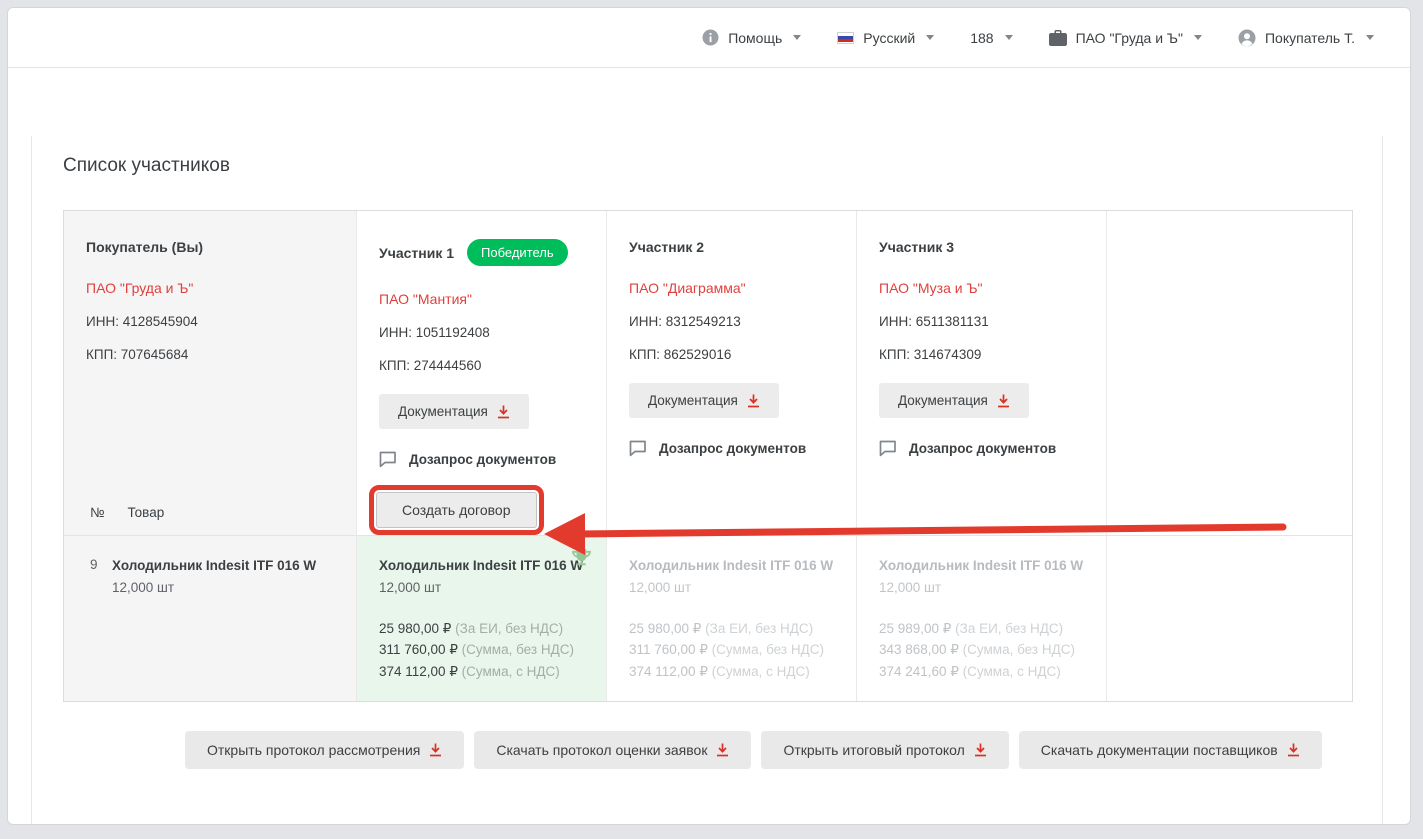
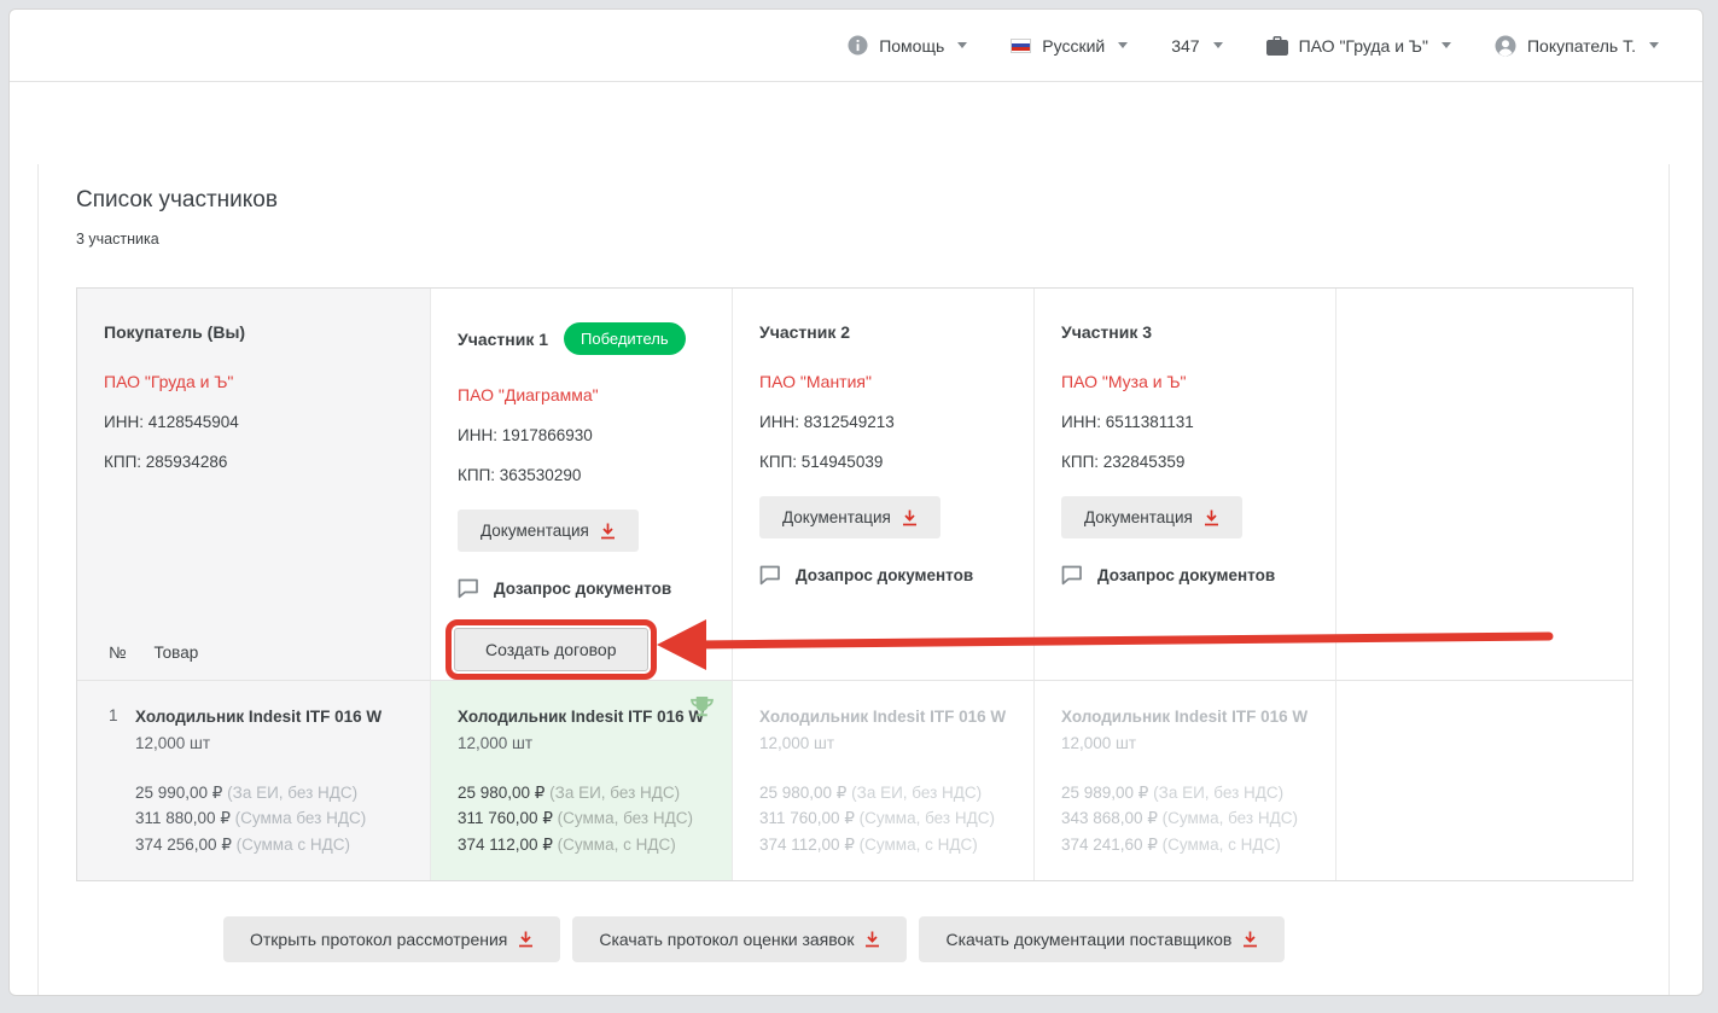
  Помощь
  Русский
- 188
+ 347
  ПАО "Груда и Ъ"
  Покупатель Т.
  Список участников
+ 3 участника
  Покупатель (Вы)
  ПАО "Груда и Ъ"
  ИНН: 4128545904
- КПП: 707645684
+ КПП: 285934286
  №
  Товар
  Участник 1
  Победитель
- ПАО "Мантия"
+ ПАО "Диаграмма"
- ИНН: 1051192408
+ ИНН: 1917866930
- КПП: 274444560
+ КПП: 363530290
  Документация
  Дозапрос документов
  Создать договор
  Участник 2
- ПАО "Диаграмма"
+ ПАО "Мантия"
  ИНН: 8312549213
- КПП: 862529016
+ КПП: 514945039
  Документация
  Дозапрос документов
  Участник 3
  ПАО "Муза и Ъ"
  ИНН: 6511381131
- КПП: 314674309
+ КПП: 232845359
  Документация
  Дозапрос документов
- 9
+ 1
  Холодильник Indesit ITF 016 W
  12,000 шт
+ 25 990,00 ₽ (За ЕИ, без НДС)
+ 311 880,00 ₽ (Сумма без НДС)
+ 374 256,00 ₽ (Сумма с НДС)
  Холодильник Indesit ITF 016 W
  12,000 шт
  25 980,00 ₽ (За ЕИ, без НДС)
  311 760,00 ₽ (Сумма, без НДС)
  374 112,00 ₽ (Сумма, с НДС)
  Холодильник Indesit ITF 016 W
  12,000 шт
  25 980,00 ₽ (За ЕИ, без НДС)
  311 760,00 ₽ (Сумма, без НДС)
  374 112,00 ₽ (Сумма, с НДС)
  Холодильник Indesit ITF 016 W
  12,000 шт
  25 989,00 ₽ (За ЕИ, без НДС)
  343 868,00 ₽ (Сумма, без НДС)
  374 241,60 ₽ (Сумма, с НДС)
  Открыть протокол рассмотрения
  Скачать протокол оценки заявок
- Открыть итоговый протокол
  Скачать документации поставщиков
